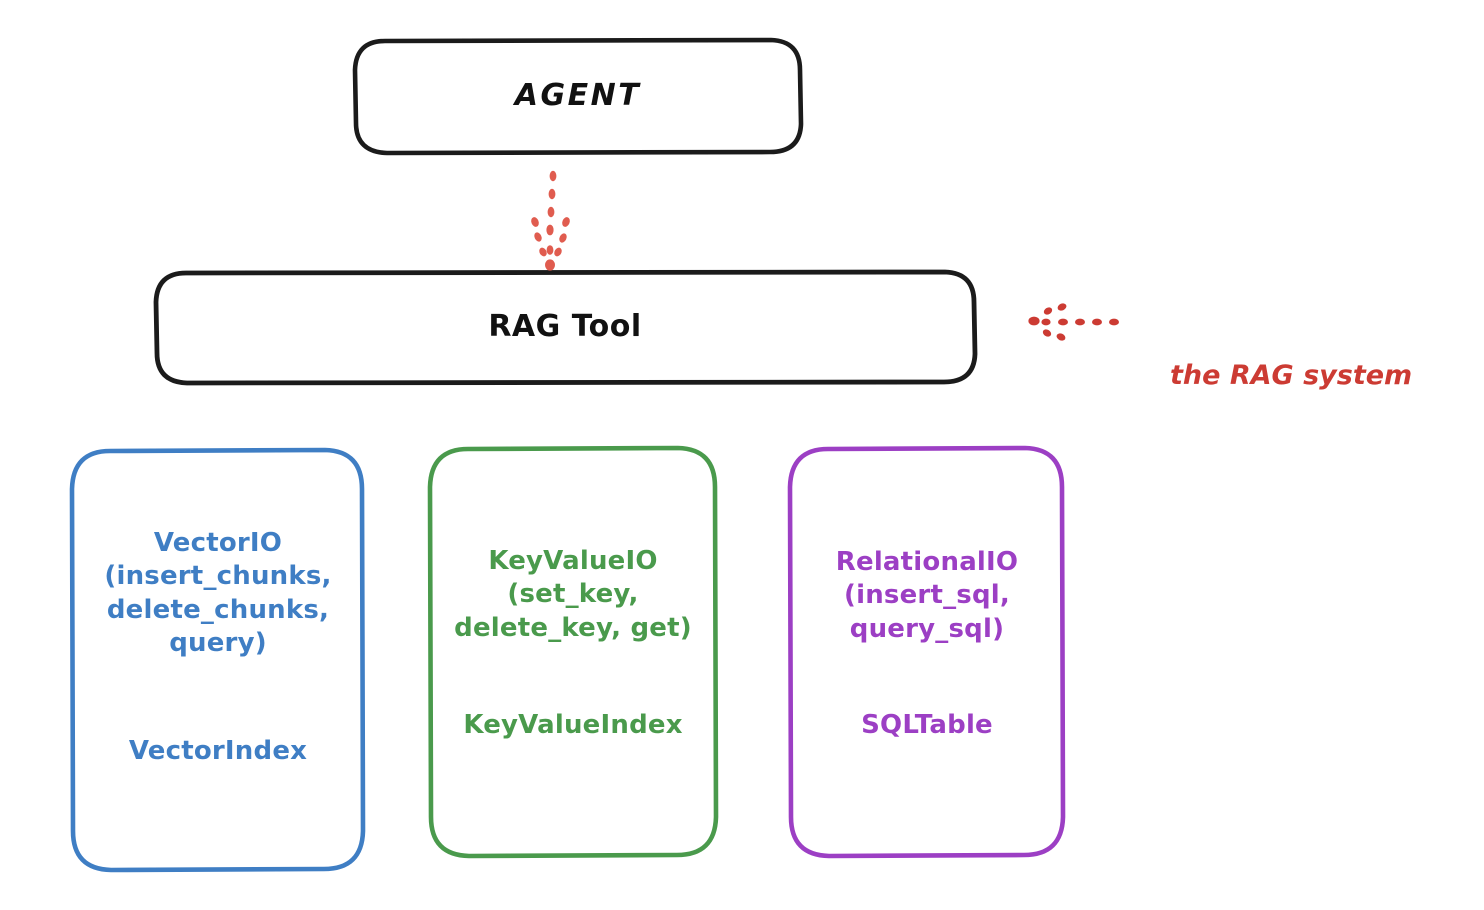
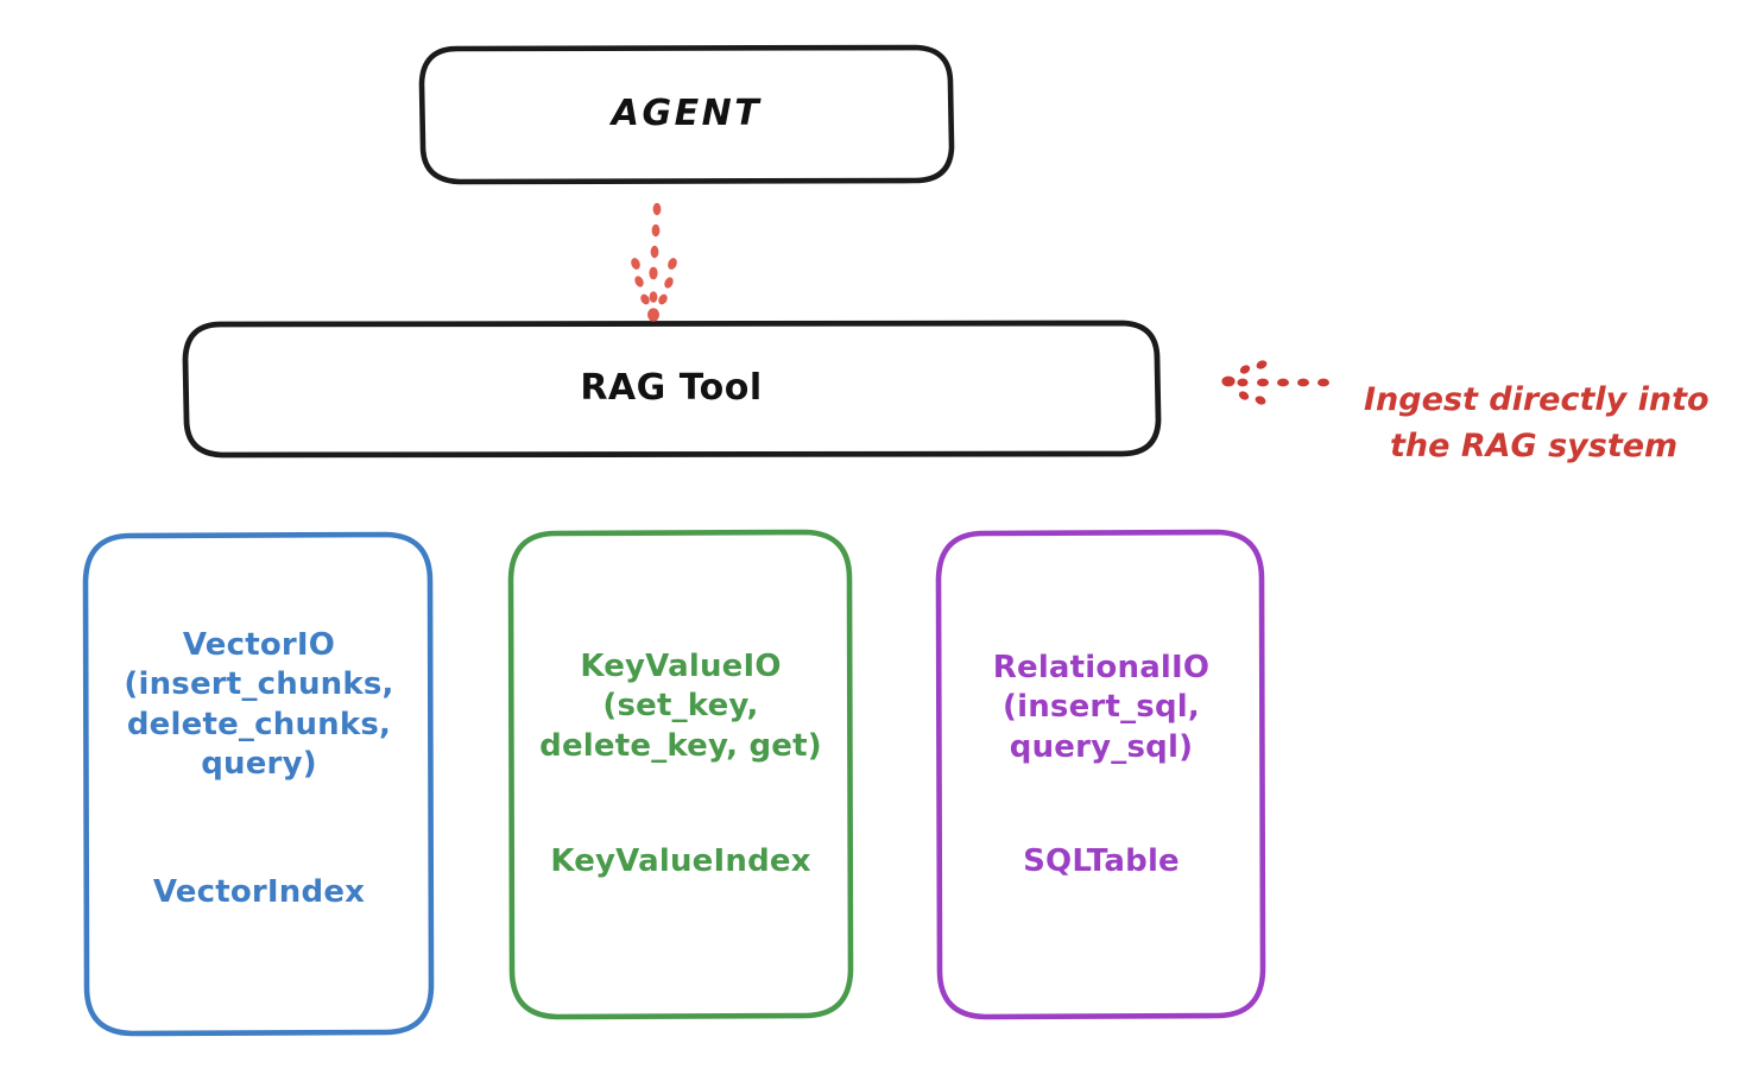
  AGENT
  RAG Tool
+ Ingest directly into
  the RAG system
  VectorIO
  (insert_chunks,
  delete_chunks,
  query)
  VectorIndex
  KeyValueIO
  (set_key,
  delete_key, get)
  KeyValueIndex
  RelationalIO
  (insert_sql,
  query_sql)
  SQLTable
